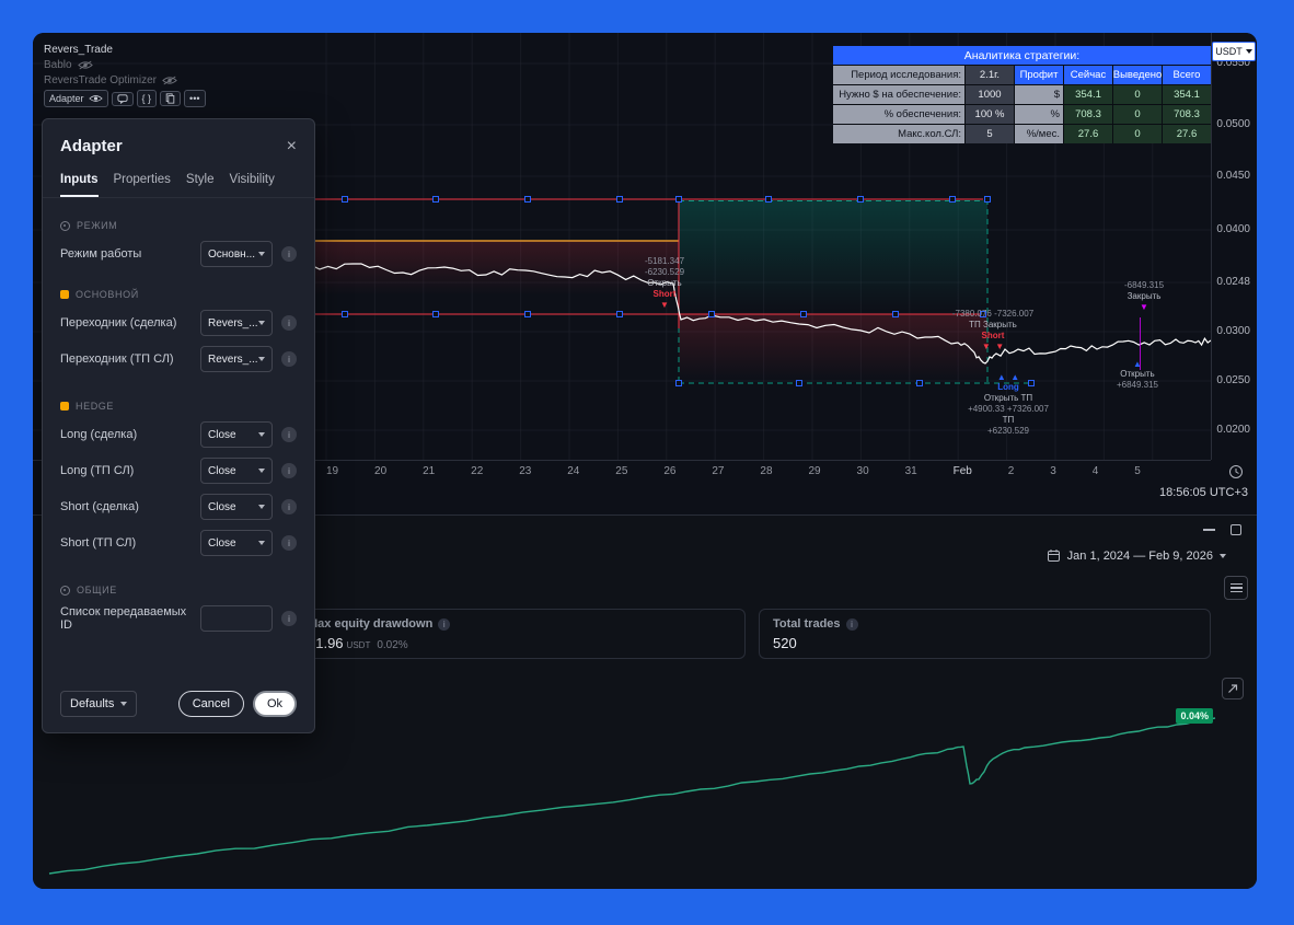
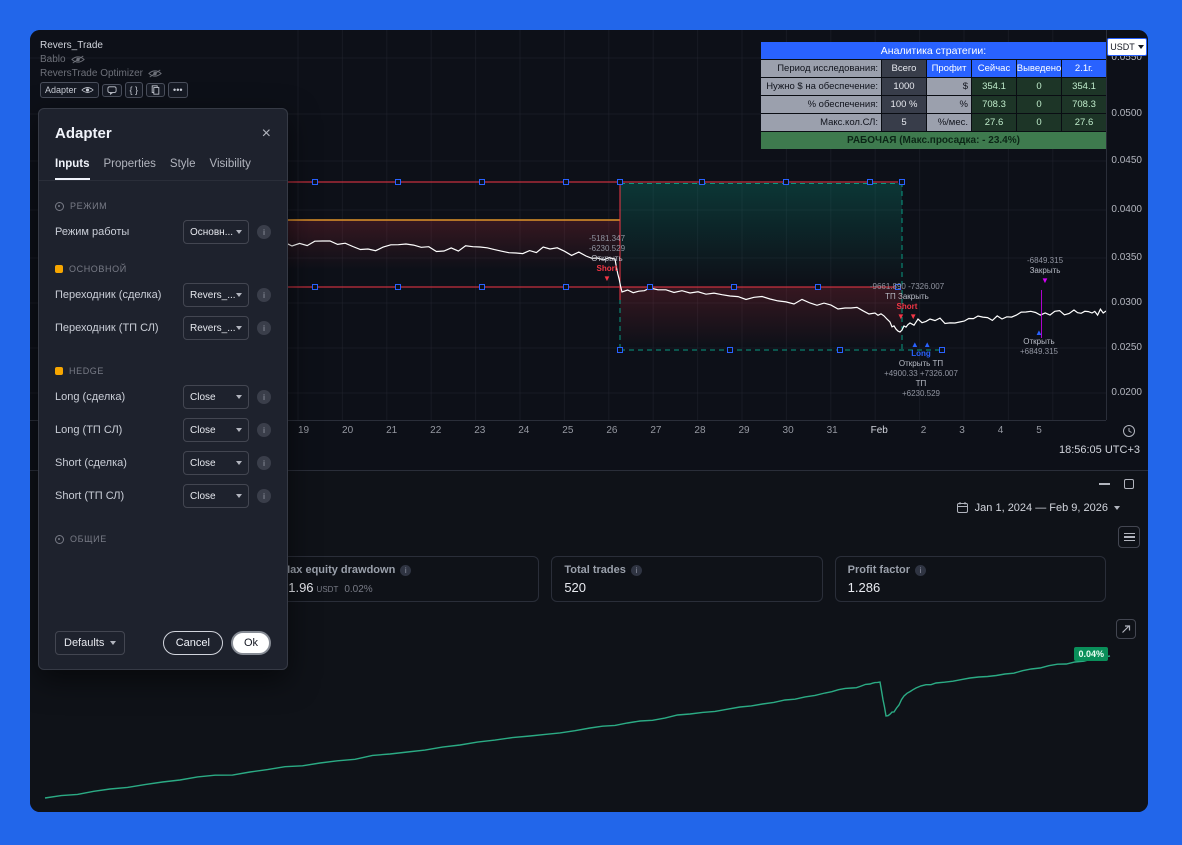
  Revers_Trade
  Bablo
  ReversTrade Optimizer
  Adapter
  { }
  •••
  Аналитика стратегии:
  Период исследования:
- 2.1г.
+ Всего
  Профит
  Сейчас
  Выведено
- Всего
+ 2.1г.
  Нужно $ на обеспечение:
  1000
  $
  354.1
  0
  354.1
  % обеспечения:
  100 %
  %
  708.3
  0
  708.3
  Макс.кол.СЛ:
  5
  %/мес.
  27.6
  0
  27.6
+ РАБОЧАЯ (Макс.просадка: - 23.4%)
  USDT
  0.0550
  0.0500
  0.0450
  0.0400
- 0.0248
+ 0.0350
  0.0300
  0.0250
  0.0200
  19
  20
  21
  22
  23
  24
  25
  26
  27
  28
  29
  30
  31
  Feb
  2
  3
  4
  5
  18:56:05 UTC+3
  -5181.347
  -6230.529
  Открыть
  Short
  ▼
- -7380.076 -7326.007
+ -9661.890 -7326.007
  ТП Закрыть
  Short
  ▼ ▼
  -6849.315
  Закрыть
  ▼
  ▲ ▲
  Long
  Открыть ТП
  +4900.33 +7326.007
  ТП
  +6230.529
  ▲
  Открыть
  +6849.315
  Jan 1, 2024 — Feb 9, 2026
  ax equity drawdown
  1.96 USDT 0.02%
  Total trades
  520
+ Profit factor
+ 1.286
  0.04%
  Adapter
  ×
  Inputs
  Properties
  Style
  Visibility
  РЕЖИМ
  Режим работы
  Основн...
  ОСНОВНОЙ
  Переходник (сделка)
  Revers_...
  Переходник (ТП СЛ)
  Revers_...
  HEDGE
  Long (сделка)
  Close
  Long (ТП СЛ)
  Close
  Short (сделка)
  Close
  Short (ТП СЛ)
  Close
  ОБЩИЕ
- Список передаваемых ID
  Defaults
  Cancel
  Ok
